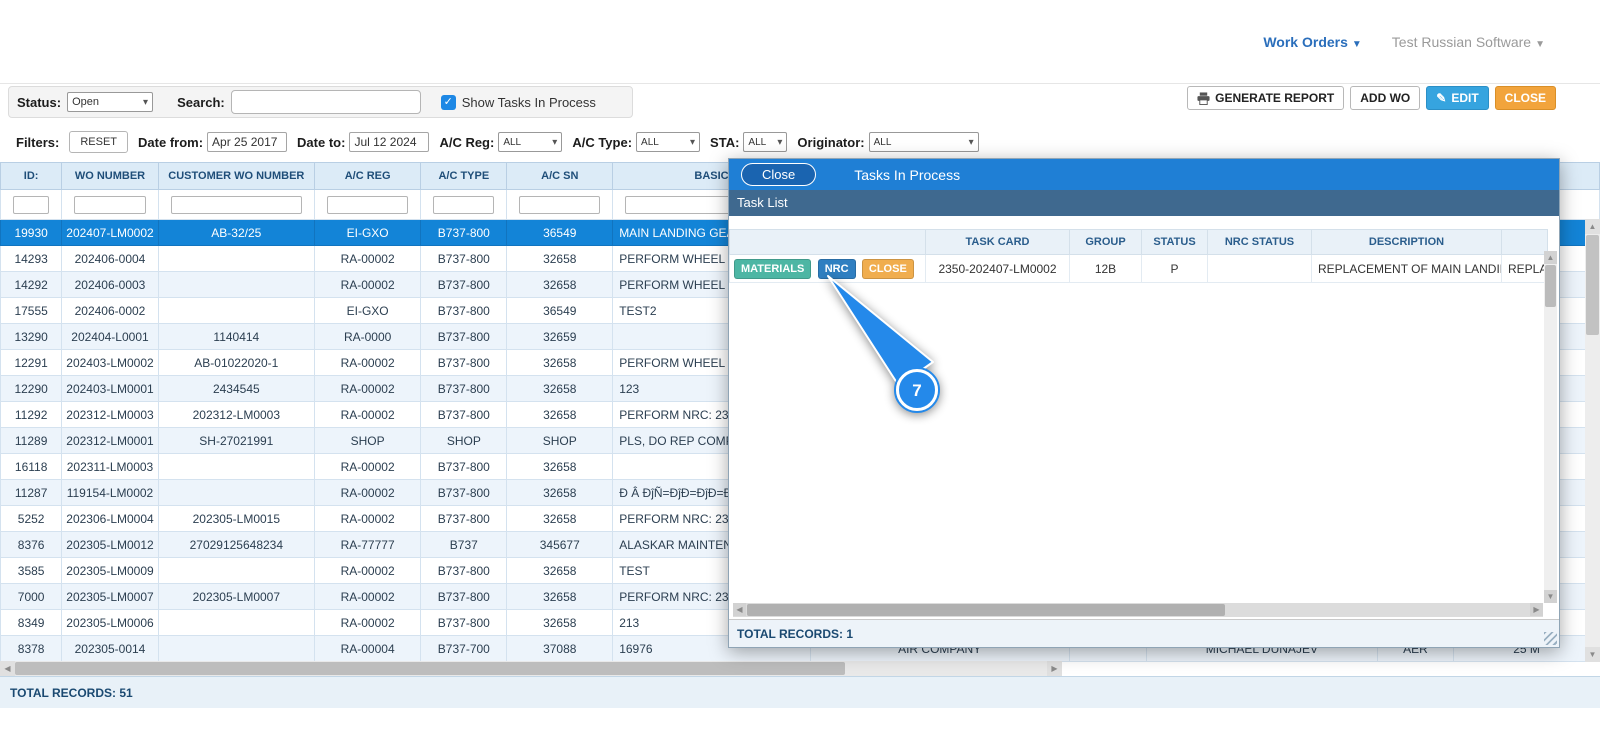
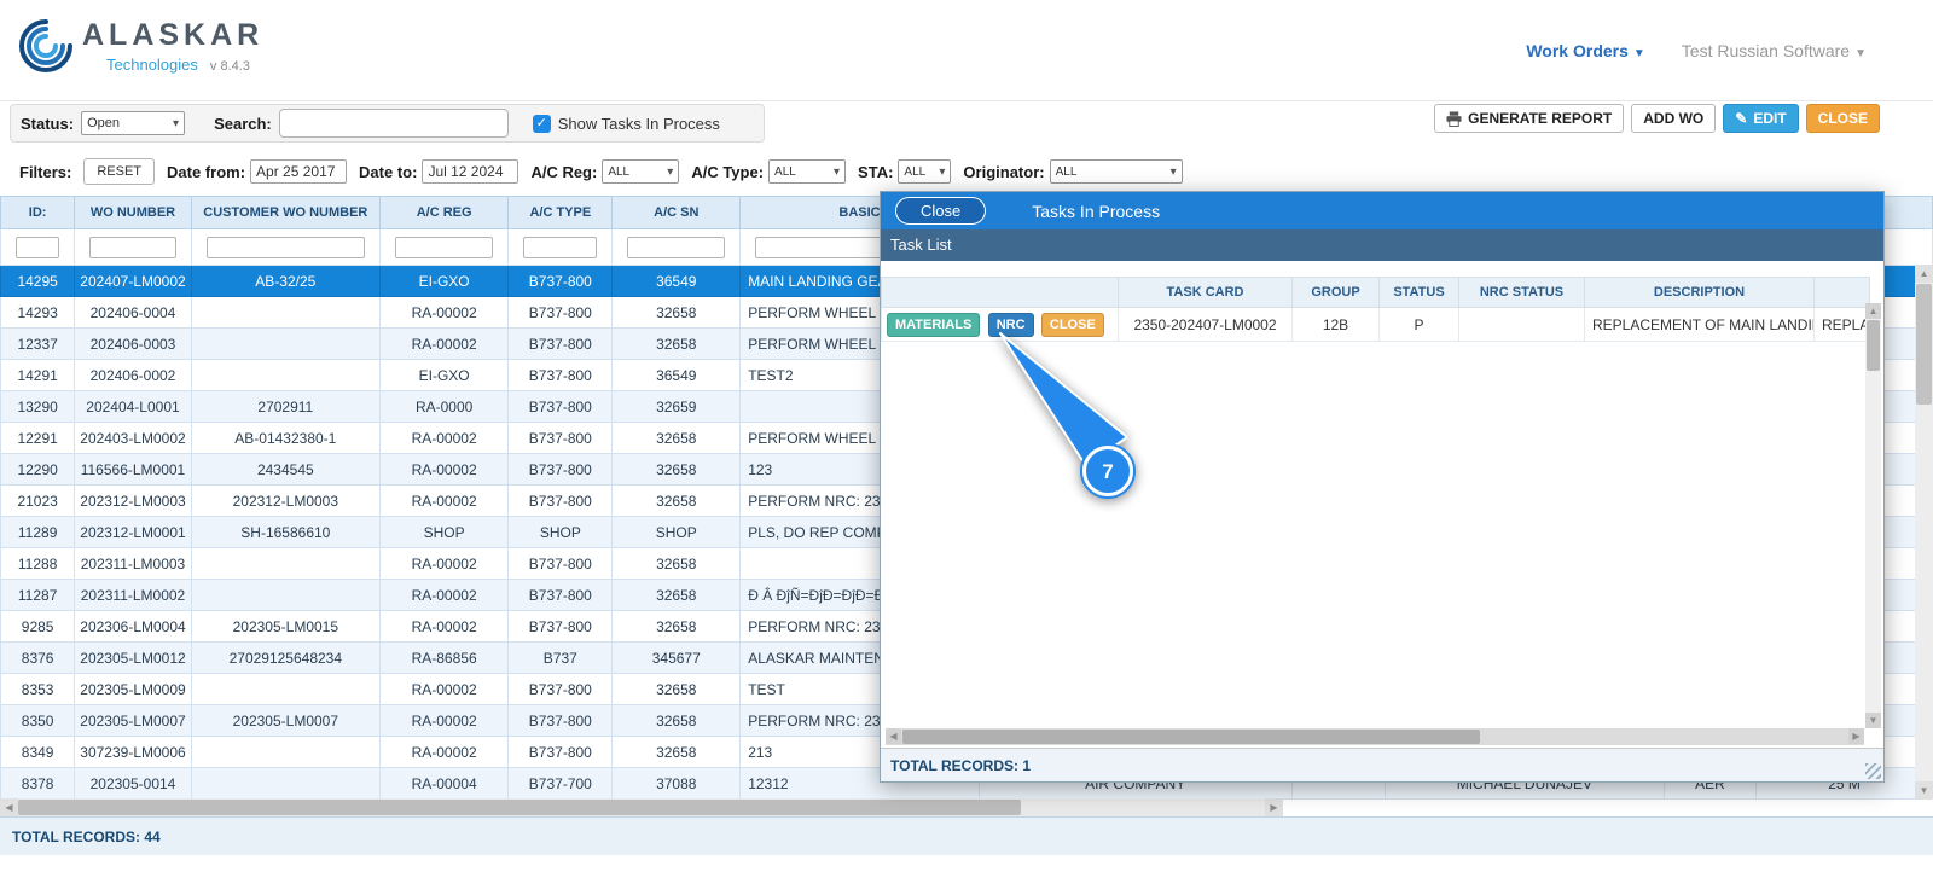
+ ALASKAR
+ Technologies
+ v 8.4.3
  Work Orders ▼
  Test Russian Software ▼
  Status:
  Open
  ▾
  Search:
  ✓
  Show Tasks In Process
  GENERATE REPORT
  ADD WO
  ✎
  EDIT
  CLOSE
  Filters:
  RESET
  Date from:
  Apr 25 2017
  Date to:
  Jul 12 2024
  A/C Reg:
  ALL
  ▾
  A/C Type:
  ALL
  ▾
  STA:
  ALL
  ▾
  Originator:
  ALL
  ▾
  ID:	WO NUMBER	CUSTOMER WO NUMBER	A/C REG	A/C TYPE	A/C SN	BASIC
- 19930	202407-LM0002	AB-32/25	EI-GXO	B737-800	36549	MAIN LANDING GE
+ 14295	202407-LM0002	AB-32/25	EI-GXO	B737-800	36549	MAIN LANDING GE
  14293	202406-0004		RA-00002	B737-800	32658	PERFORM WHEEL
- 14292	202406-0003		RA-00002	B737-800	32658	PERFORM WHEEL
+ 12337	202406-0003		RA-00002	B737-800	32658	PERFORM WHEEL
- 17555	202406-0002		EI-GXO	B737-800	36549	TEST2
+ 14291	202406-0002		EI-GXO	B737-800	36549	TEST2
- 13290	202404-L0001	1140414	RA-0000	B737-800	32659
+ 13290	202404-L0001	2702911	RA-0000	B737-800	32659
- 12291	202403-LM0002	AB-01022020-1	RA-00002	B737-800	32658	PERFORM WHEEL
+ 12291	202403-LM0002	AB-01432380-1	RA-00002	B737-800	32658	PERFORM WHEEL
- 12290	202403-LM0001	2434545	RA-00002	B737-800	32658	123
+ 12290	116566-LM0001	2434545	RA-00002	B737-800	32658	123
- 11292	202312-LM0003	202312-LM0003	RA-00002	B737-800	32658	PERFORM NRC: 23
+ 21023	202312-LM0003	202312-LM0003	RA-00002	B737-800	32658	PERFORM NRC: 23
- 11289	202312-LM0001	SH-27021991	SHOP	SHOP	SHOP	PLS, DO REP COM
+ 11289	202312-LM0001	SH-16586610	SHOP	SHOP	SHOP	PLS, DO REP COM
- 16118	202311-LM0003		RA-00002	B737-800	32658
+ 11288	202311-LM0003		RA-00002	B737-800	32658
- 11287	119154-LM0002		RA-00002	B737-800	32658	Ð Â ÐĵÑ=ÐĵÐ=ÐĵÐ=
+ 11287	202311-LM0002		RA-00002	B737-800	32658	Ð Â ÐĵÑ=ÐĵÐ=ÐĵÐ=
- 5252	202306-LM0004	202305-LM0015	RA-00002	B737-800	32658	PERFORM NRC: 23
+ 9285	202306-LM0004	202305-LM0015	RA-00002	B737-800	32658	PERFORM NRC: 23
- 8376	202305-LM0012	27029125648234	RA-77777	B737	345677	ALASKAR MAINTE
+ 8376	202305-LM0012	27029125648234	RA-86856	B737	345677	ALASKAR MAINTE
- 3585	202305-LM0009		RA-00002	B737-800	32658	TEST
+ 8353	202305-LM0009		RA-00002	B737-800	32658	TEST
- 7000	202305-LM0007	202305-LM0007	RA-00002	B737-800	32658	PERFORM NRC: 23
+ 8350	202305-LM0007	202305-LM0007	RA-00002	B737-800	32658	PERFORM NRC: 23
- 8349	202305-LM0006		RA-00002	B737-800	32658	213
+ 8349	307239-LM0006		RA-00002	B737-800	32658	213
- 8378	202305-0014		RA-00004	B737-700	37088	16976	AIR COMPANY		MICHAEL DUNAJEV	AER	25 M
+ 8378	202305-0014		RA-00004	B737-700	37088	12312	AIR COMPANY		MICHAEL DUNAJEV	AER	25 M
  ◀
  ▶
  ▲
  ▼
- TOTAL RECORDS: 51
+ TOTAL RECORDS: 44
  Close
  Tasks In Process
  Task List
  	TASK CARD	GROUP	STATUS	NRC STATUS	DESCRIPTION
  MATERIALS NRC CLOSE	2350-202407-LM0002	12B	P		REPLACEMENT OF MAIN LANDI	REPL
  ▲
  ▼
  ◀
  ▶
  TOTAL RECORDS: 1
  7
